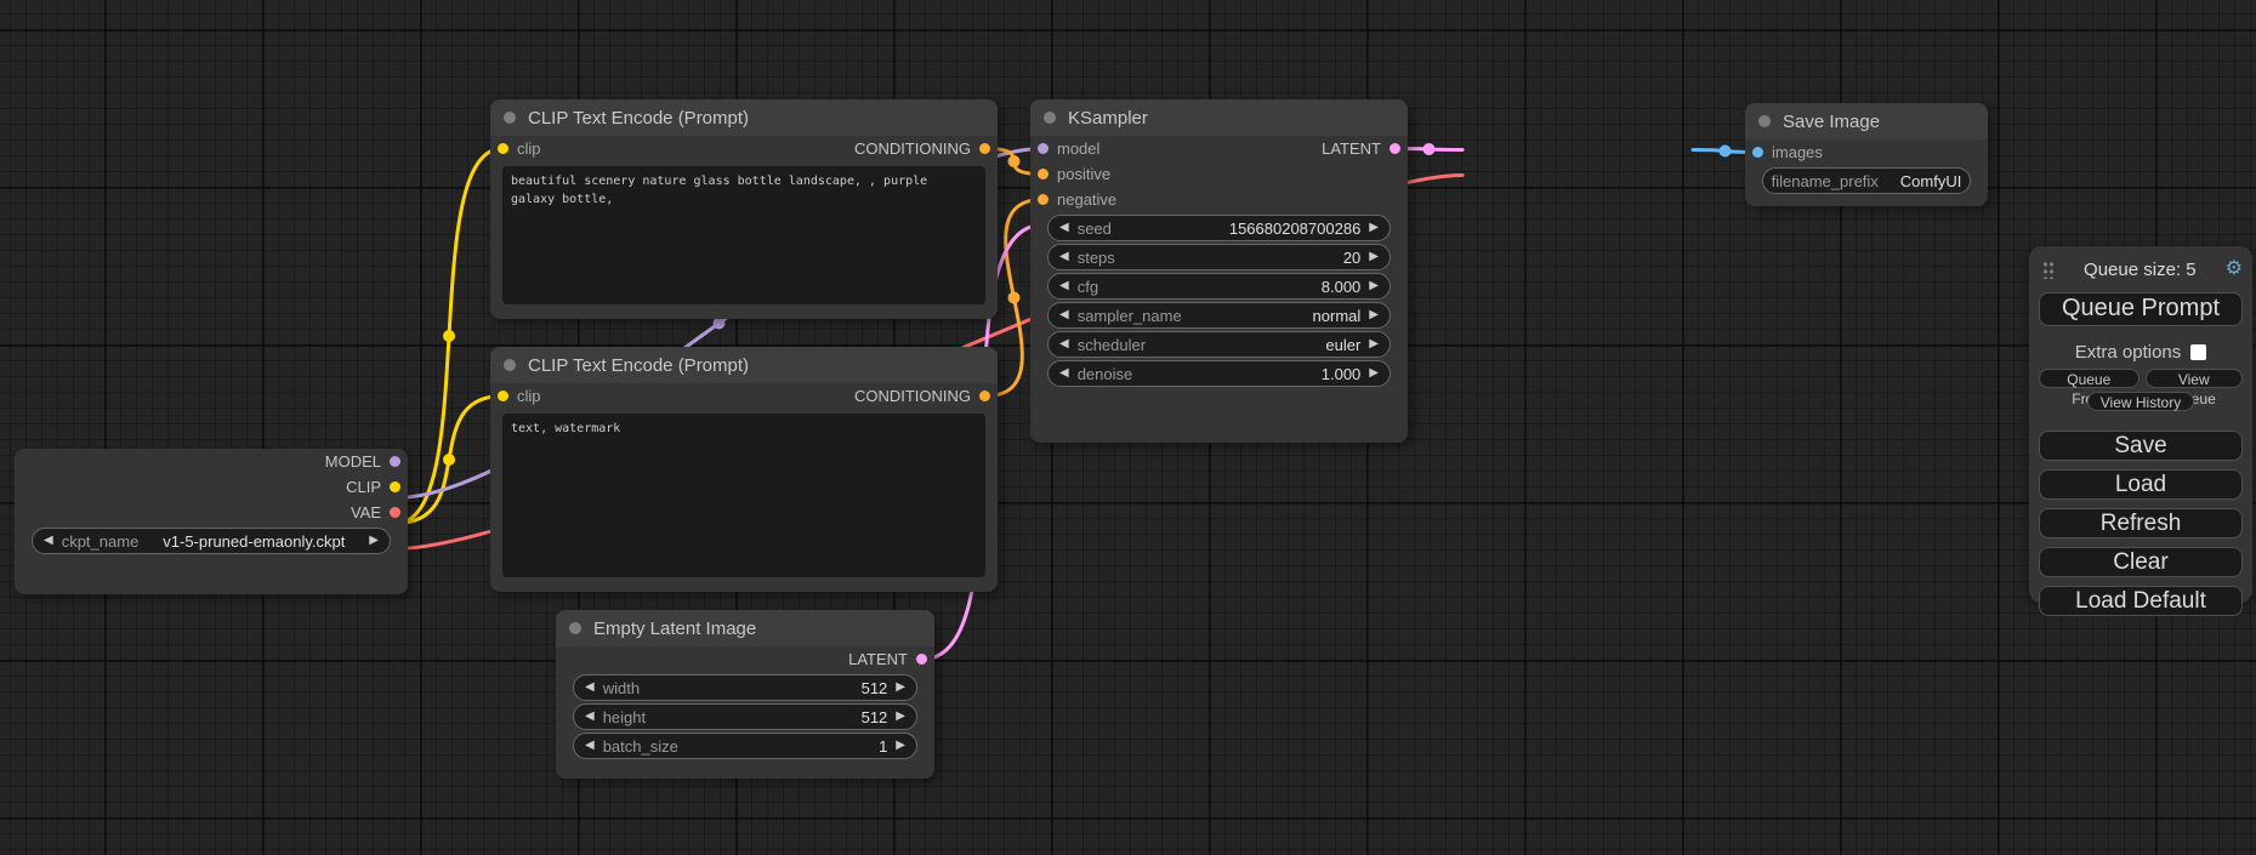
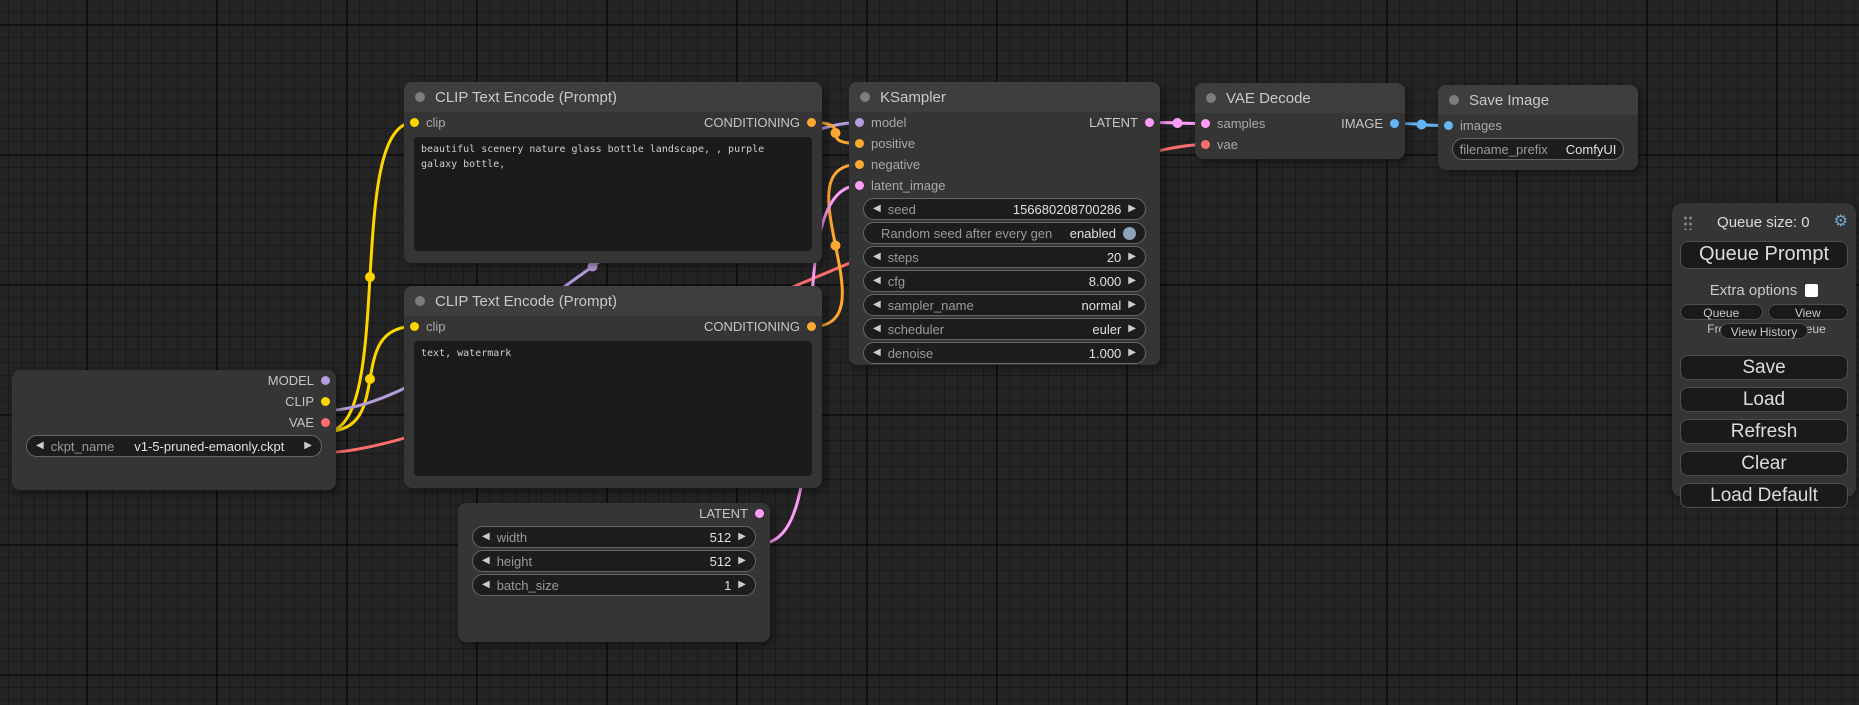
  MODEL
  CLIP
  VAE
  ◀
  ckpt_name
  v1-5-pruned-emaonly.ckpt
  ▶
  CLIP Text Encode (Prompt)
  clip
  CONDITIONING
  beautiful scenery nature glass bottle landscape, , purple galaxy bottle,
  CLIP Text Encode (Prompt)
  clip
  CONDITIONING
  text, watermark
- Empty Latent Image
  LATENT
  ◀
  width
  512
  ▶
  ◀
  height
  512
  ▶
  ◀
  batch_size
  1
  ▶
  KSampler
  model
  LATENT
  positive
  negative
+ latent_image
  ◀
  seed
  156680208700286
  ▶
+ Random seed after every gen
+ enabled
  ◀
  steps
  20
  ▶
  ◀
  cfg
  8.000
  ▶
  ◀
  sampler_name
  normal
  ▶
  ◀
  scheduler
  euler
  ▶
  ◀
  denoise
  1.000
  ▶
+ VAE Decode
+ samples
+ IMAGE
+ vae
  Save Image
  images
  filename_prefix
  ComfyUI
- Queue size: 5
+ Queue size: 0
  ⚙
  Queue Prompt
  Extra options
  Queue Fr
  View eue
  View History
  Save
  Load
  Refresh
  Clear
  Load Default
